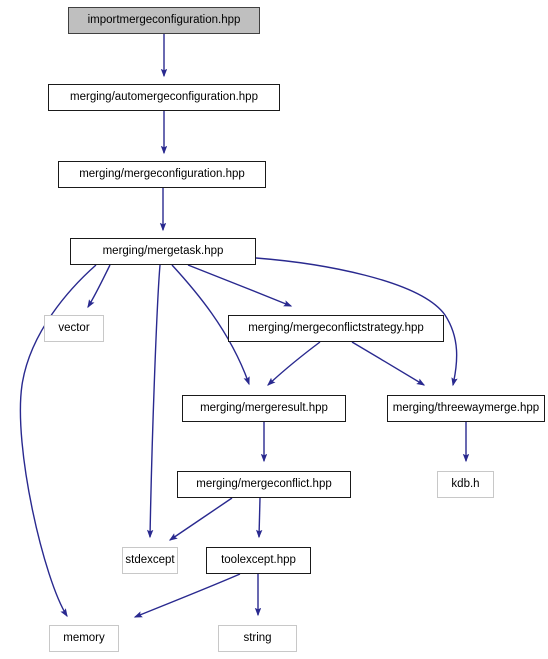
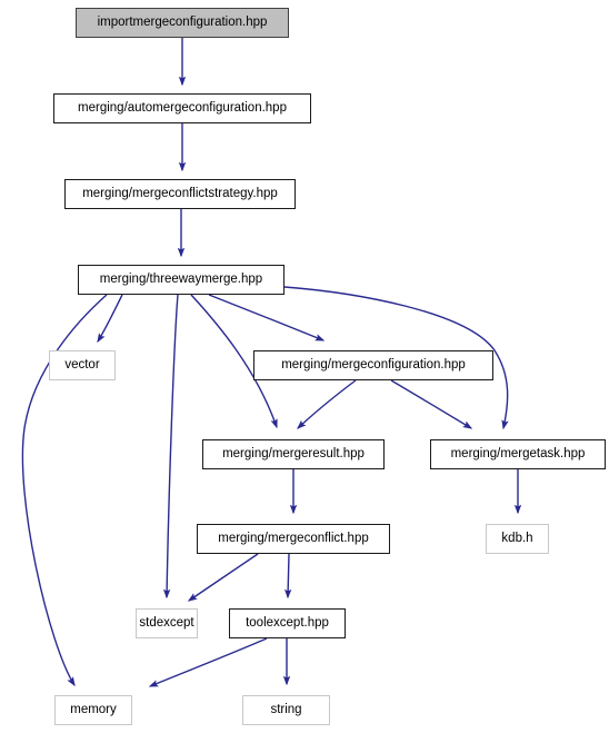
  importmergeconfiguration.hpp
  merging/automergeconfiguration.hpp
- merging/mergeconfiguration.hpp
+ merging/mergeconflictstrategy.hpp
- merging/mergetask.hpp
+ merging/threewaymerge.hpp
  vector
- merging/mergeconflictstrategy.hpp
+ merging/mergeconfiguration.hpp
  merging/mergeresult.hpp
- merging/threewaymerge.hpp
+ merging/mergetask.hpp
  merging/mergeconflict.hpp
  kdb.h
  stdexcept
  toolexcept.hpp
  memory
  string
